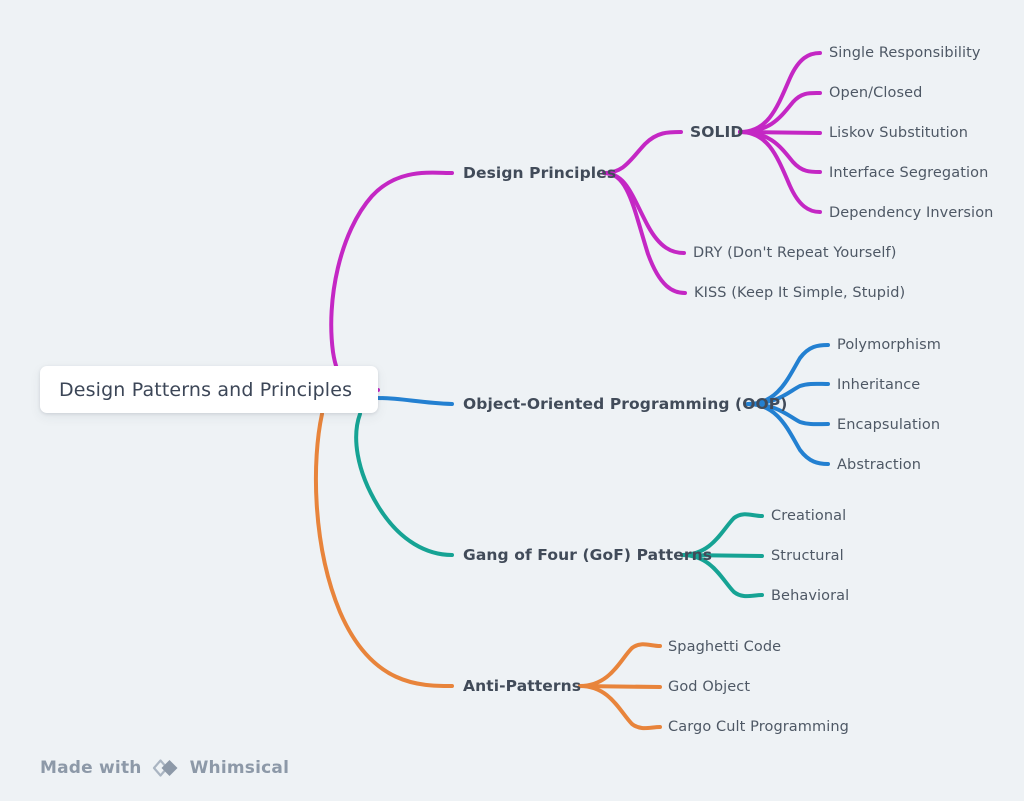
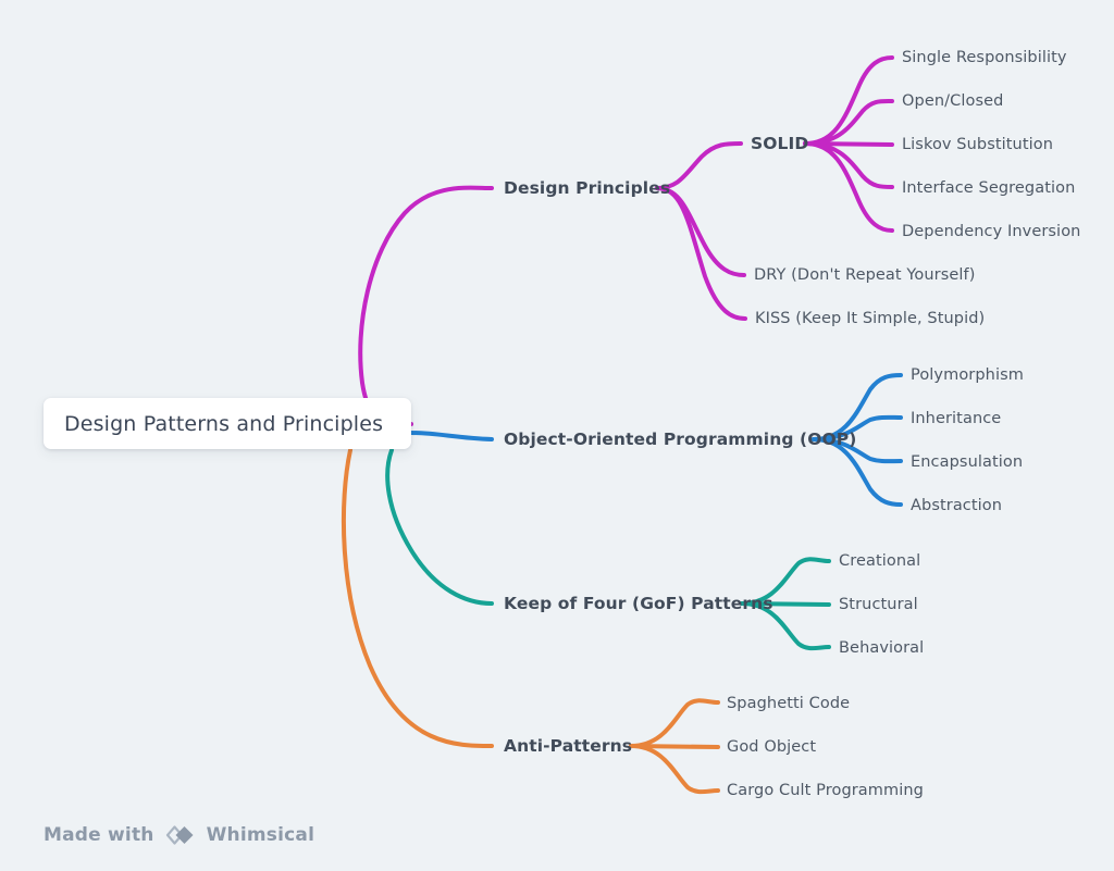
  Design Patterns and Principles
  Design Principles
  SOLID
  Single Responsibility
  Open/Closed
  Liskov Substitution
  Interface Segregation
  Dependency Inversion
  DRY (Don't Repeat Yourself)
  KISS (Keep It Simple, Stupid)
  Object-Oriented Programming (OOP)
  Polymorphism
  Inheritance
  Encapsulation
  Abstraction
- Gang of Four (GoF) Patterns
+ Keep of Four (GoF) Patterns
  Creational
  Structural
  Behavioral
  Anti-Patterns
  Spaghetti Code
  God Object
  Cargo Cult Programming
  Made with
  Whimsical
